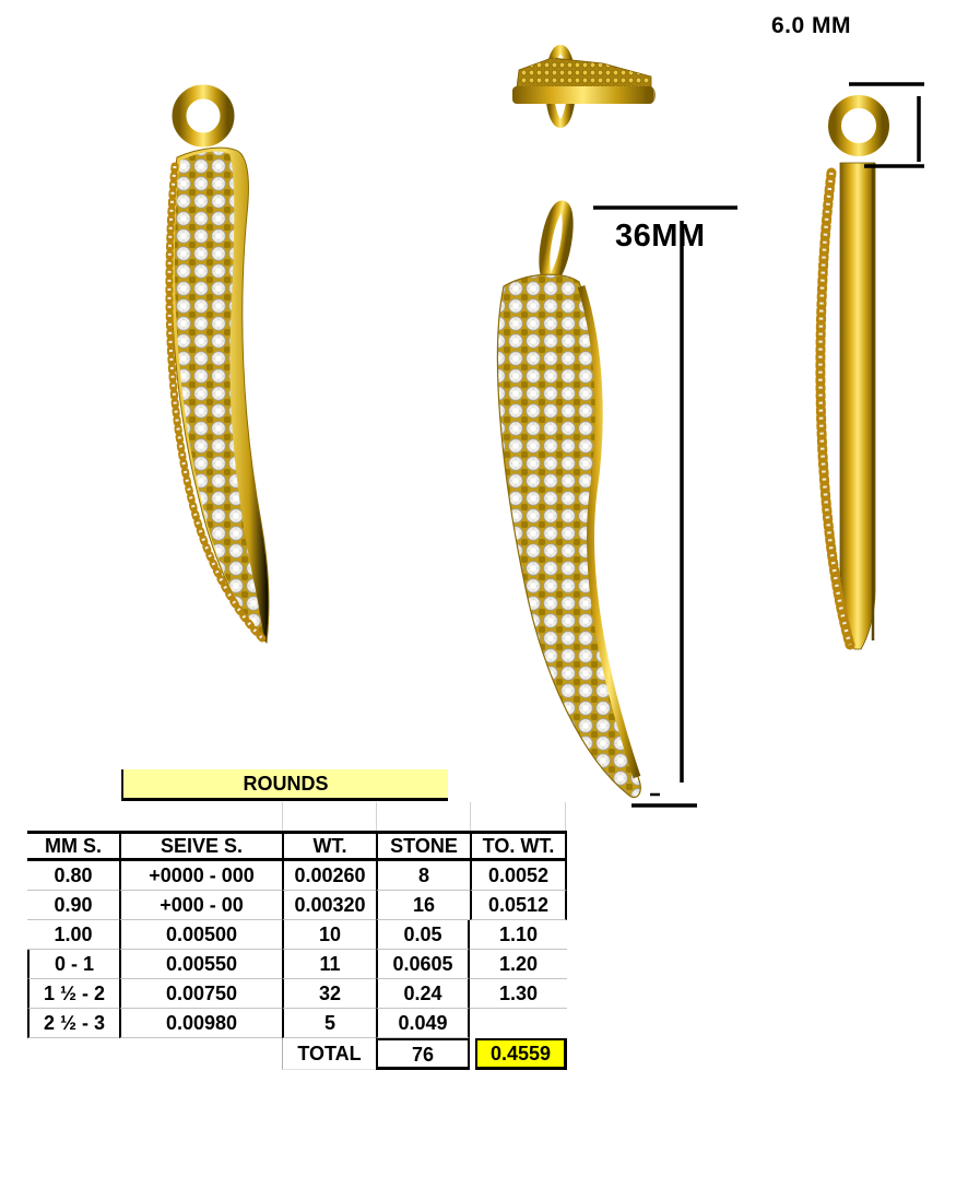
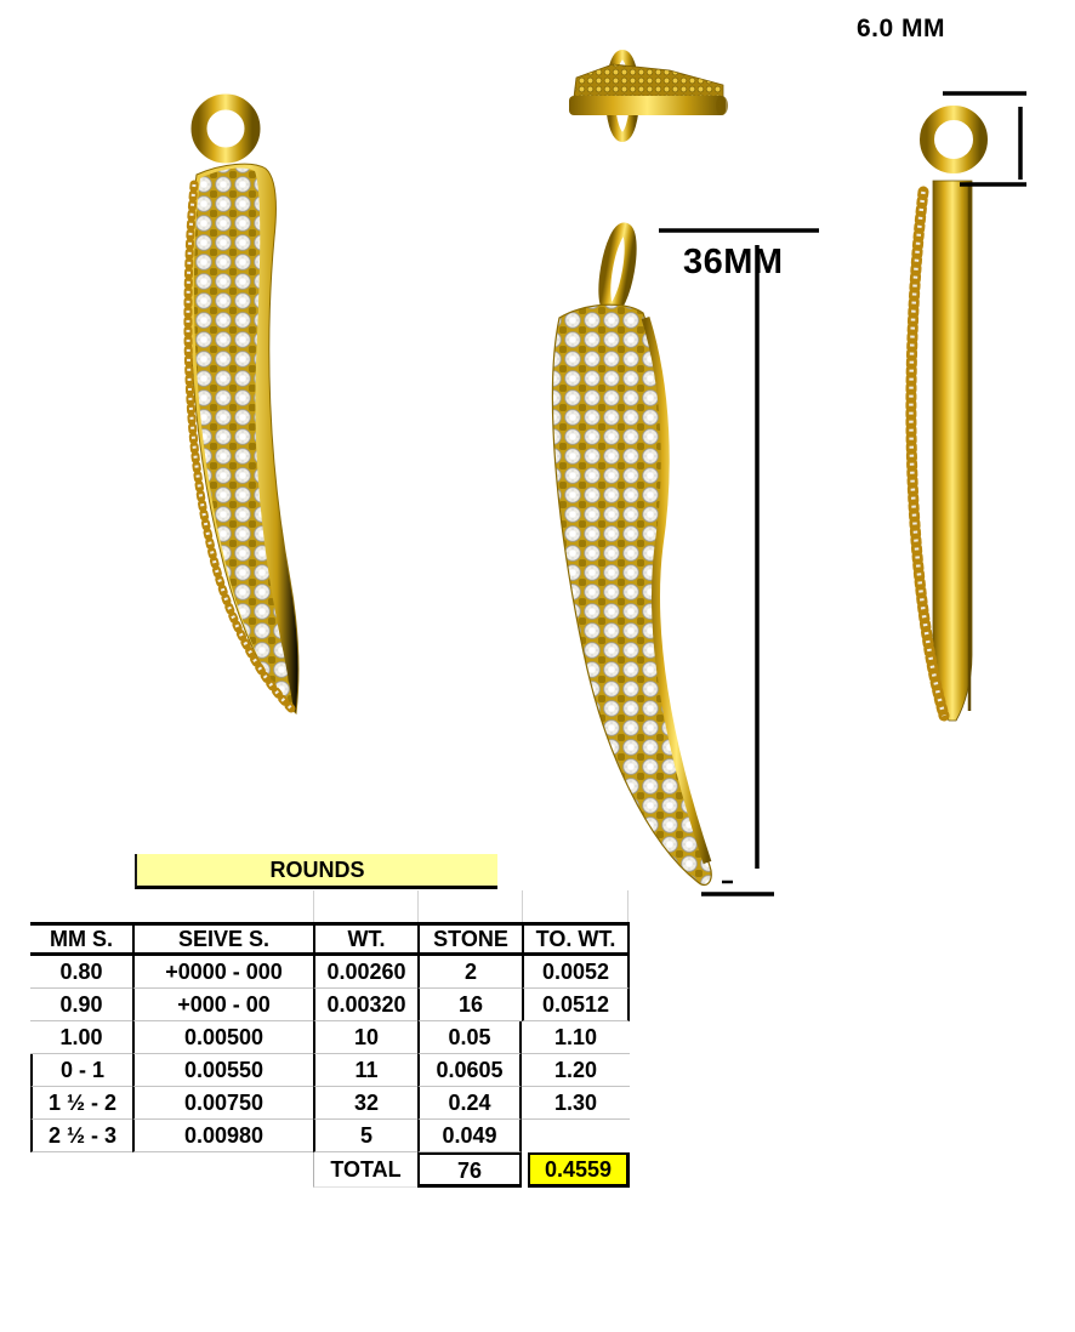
  6.0 MM
  36MM
  ROUNDS
  MM S.
  SEIVE S.
  WT.
  STONE
  TO. WT.
  0.80
  +0000 - 000
  0.00260
- 8
+ 2
  0.0052
  0.90
  +000 - 00
  0.00320
  16
  0.0512
  1.00
  0.00500
  10
  0.05
  1.10
  0 - 1
  0.00550
  11
  0.0605
  1.20
  1 ½ - 2
  0.00750
  32
  0.24
  1.30
  2 ½ - 3
  0.00980
  5
  0.049
  TOTAL
  76
  0.4559
